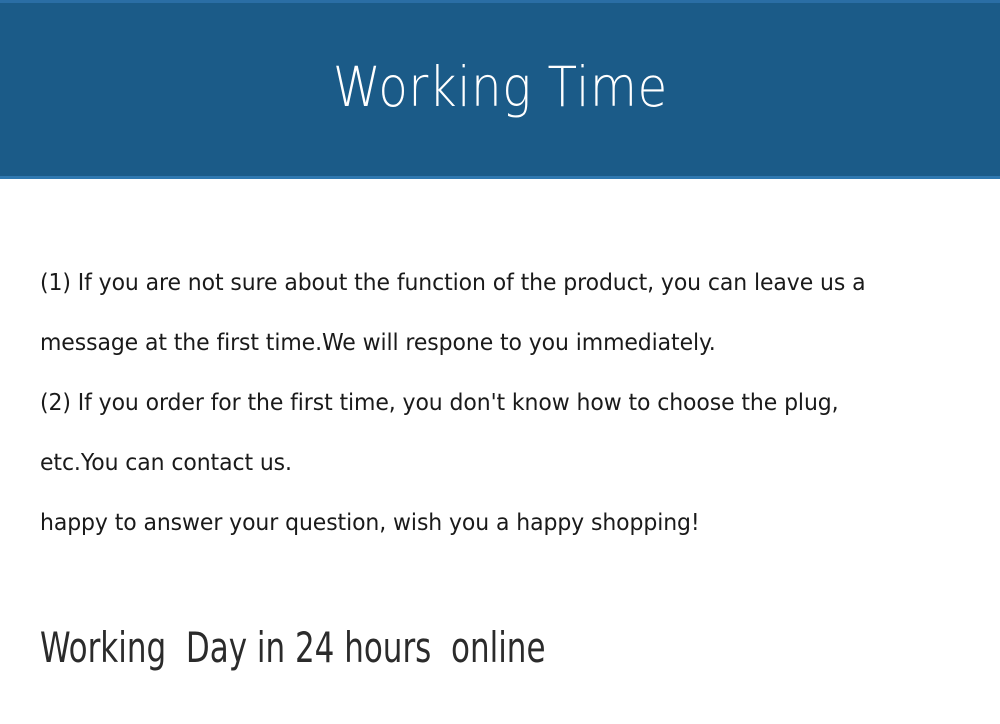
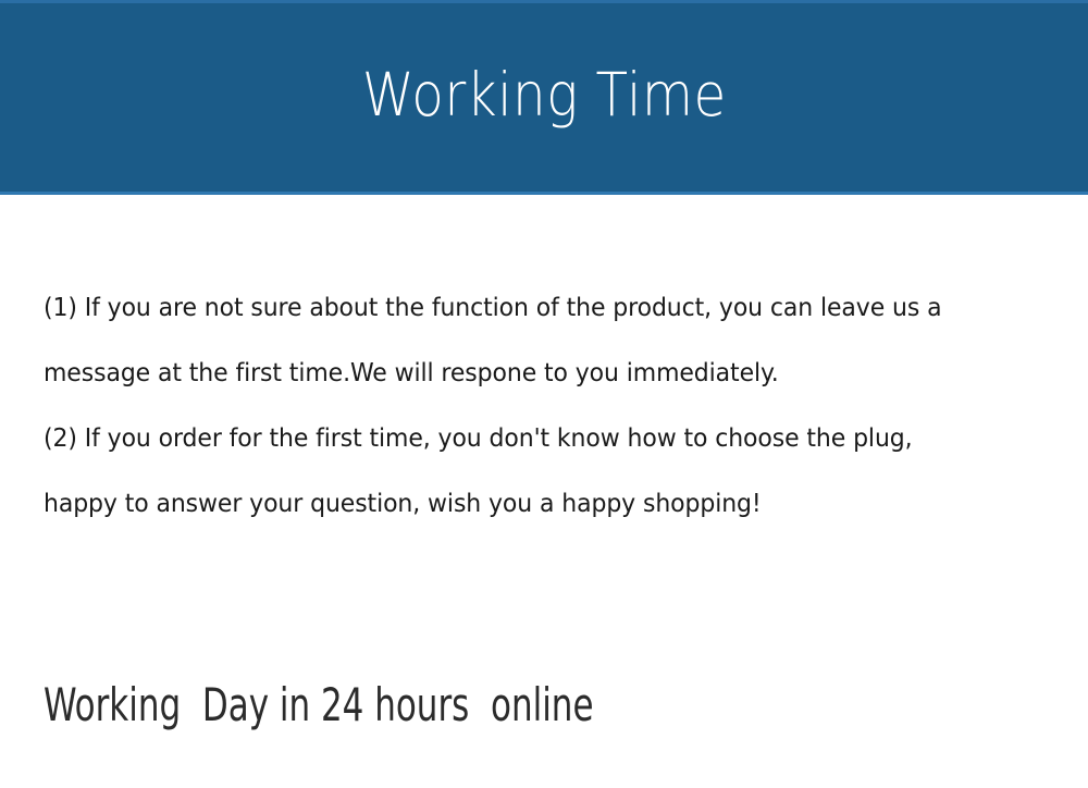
  Working Time
  (1) If you are not sure about the function of the product, you can leave us a
  message at the first time.We will respone to you immediately.
  (2) If you order for the first time, you don't know how to choose the plug,
- etc.You can contact us.
  happy to answer your question, wish you a happy shopping!
  Working Day in 24 hours online
